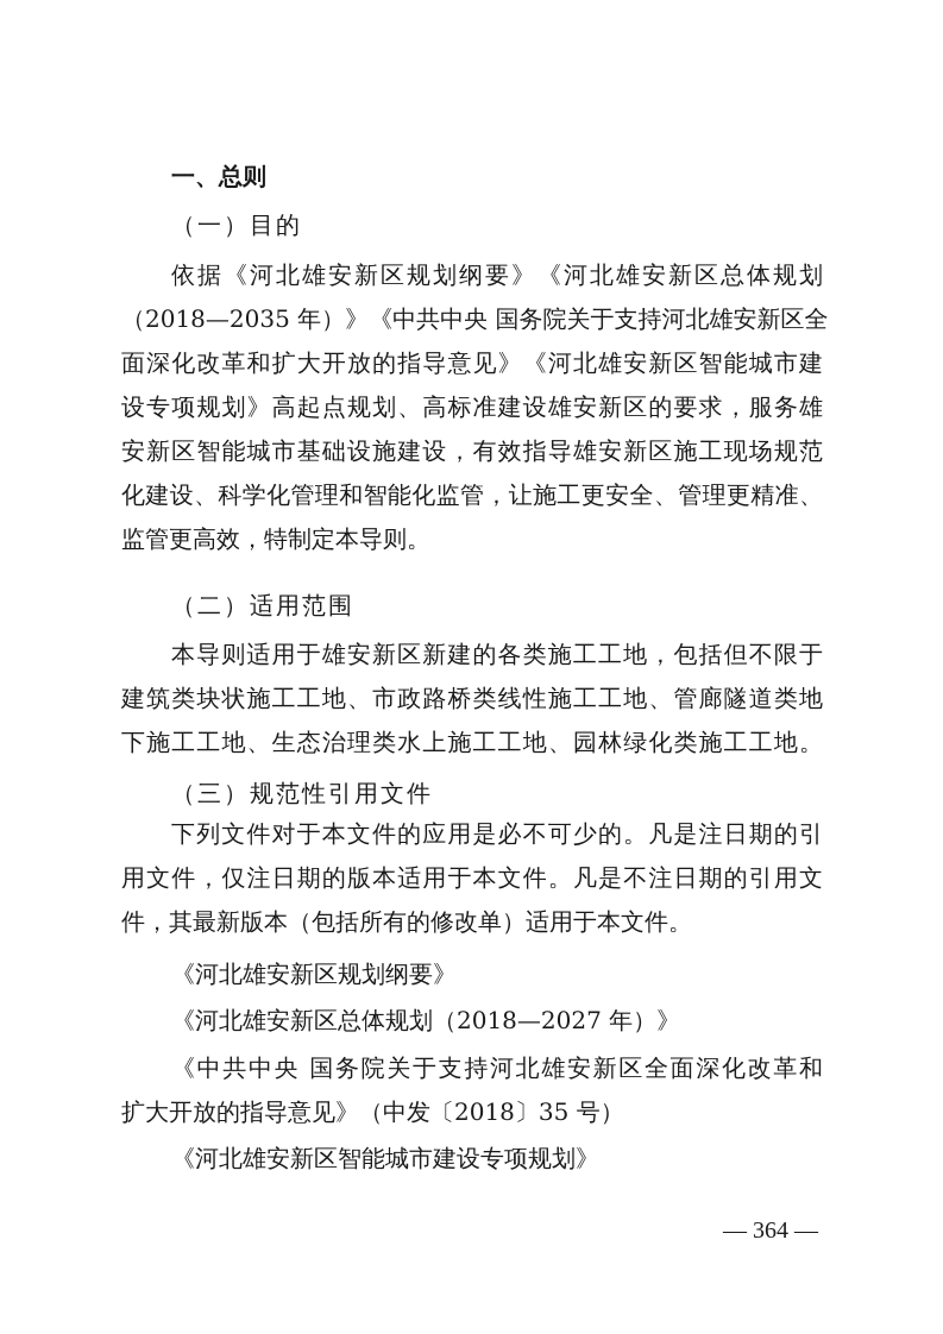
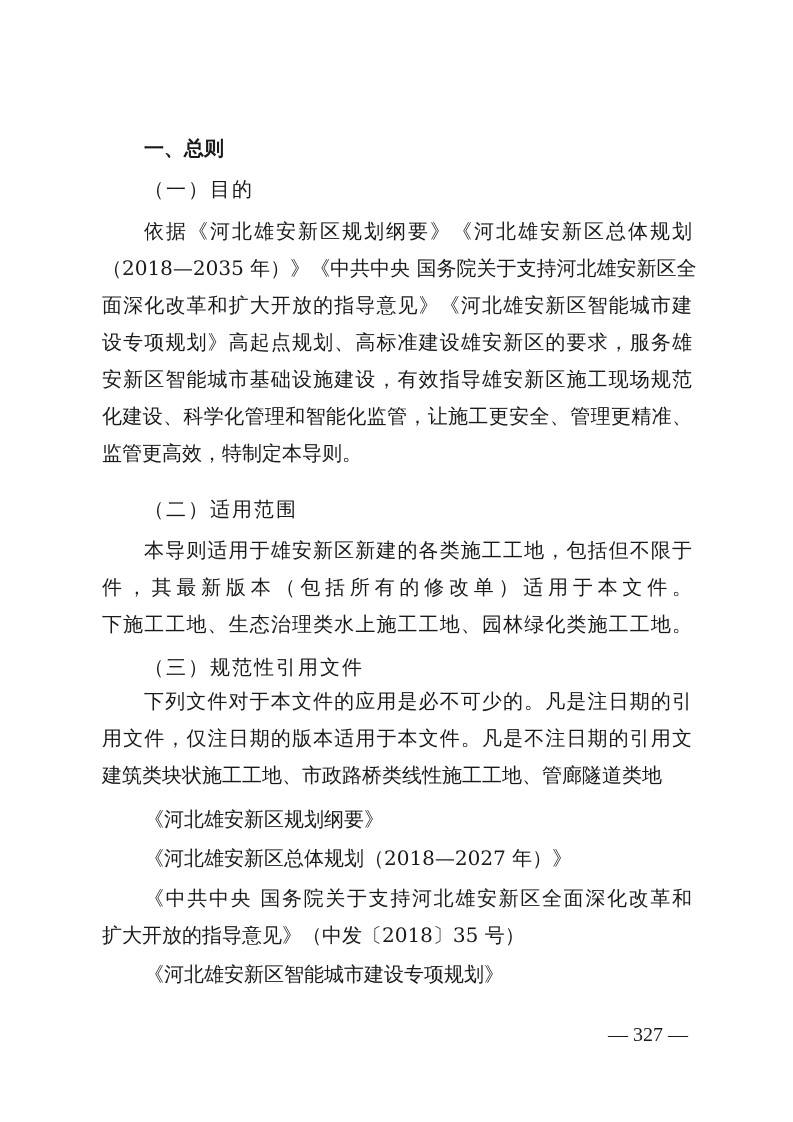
  一、总则
  （一）目的
  依据《河北雄安新区规划纲要》《河北雄安新区总体规划
  （2018—2035 年）》《中共中央 国务院关于支持河北雄安新区全
  面深化改革和扩大开放的指导意见》《河北雄安新区智能城市建
  设专项规划》高起点规划、高标准建设雄安新区的要求，服务雄
  安新区智能城市基础设施建设，有效指导雄安新区施工现场规范
  化建设、科学化管理和智能化监管，让施工更安全、管理更精准、
  监管更高效，特制定本导则。
  （二）适用范围
  本导则适用于雄安新区新建的各类施工工地，包括但不限于
- 建筑类块状施工工地、市政路桥类线性施工工地、管廊隧道类地
+ 件，其最新版本（包括所有的修改单）适用于本文件。
  下施工工地、生态治理类水上施工工地、园林绿化类施工工地。
  （三）规范性引用文件
  下列文件对于本文件的应用是必不可少的。凡是注日期的引
  用文件，仅注日期的版本适用于本文件。凡是不注日期的引用文
- 件，其最新版本（包括所有的修改单）适用于本文件。
+ 建筑类块状施工工地、市政路桥类线性施工工地、管廊隧道类地
  《河北雄安新区规划纲要》
  《河北雄安新区总体规划（2018—2027 年）》
  《中共中央 国务院关于支持河北雄安新区全面深化改革和
  扩大开放的指导意见》（中发〔2018〕35 号）
  《河北雄安新区智能城市建设专项规划》
- — 364 —
+ — 327 —
